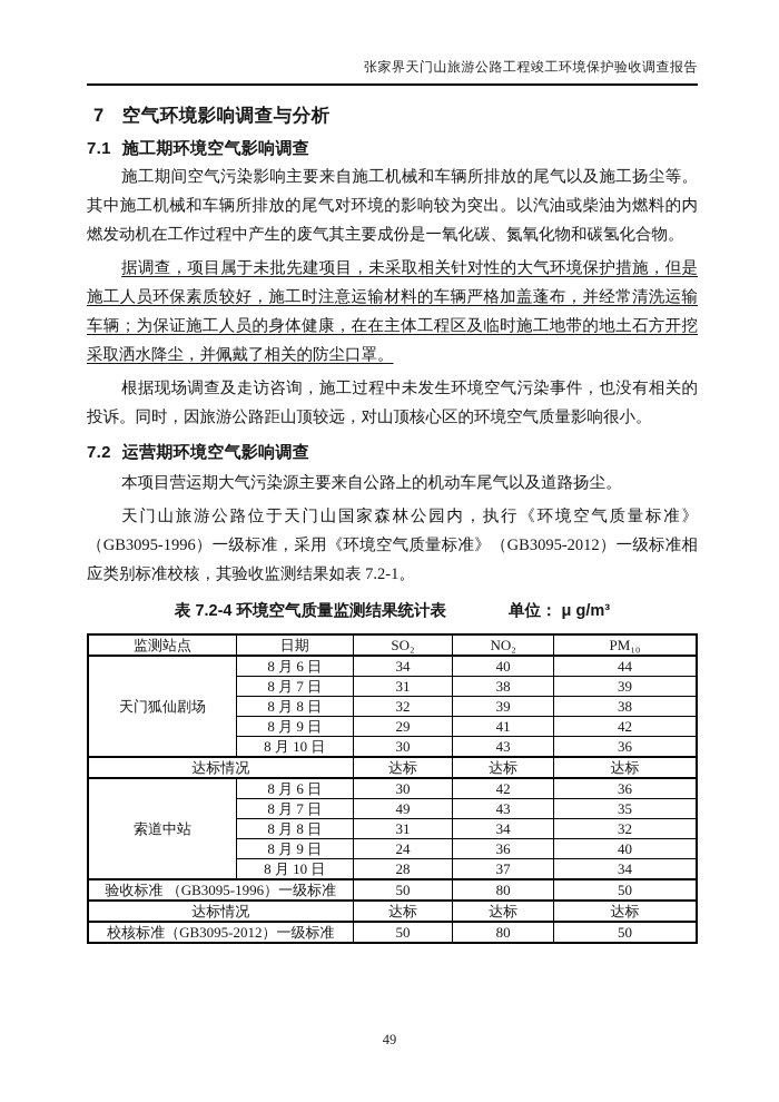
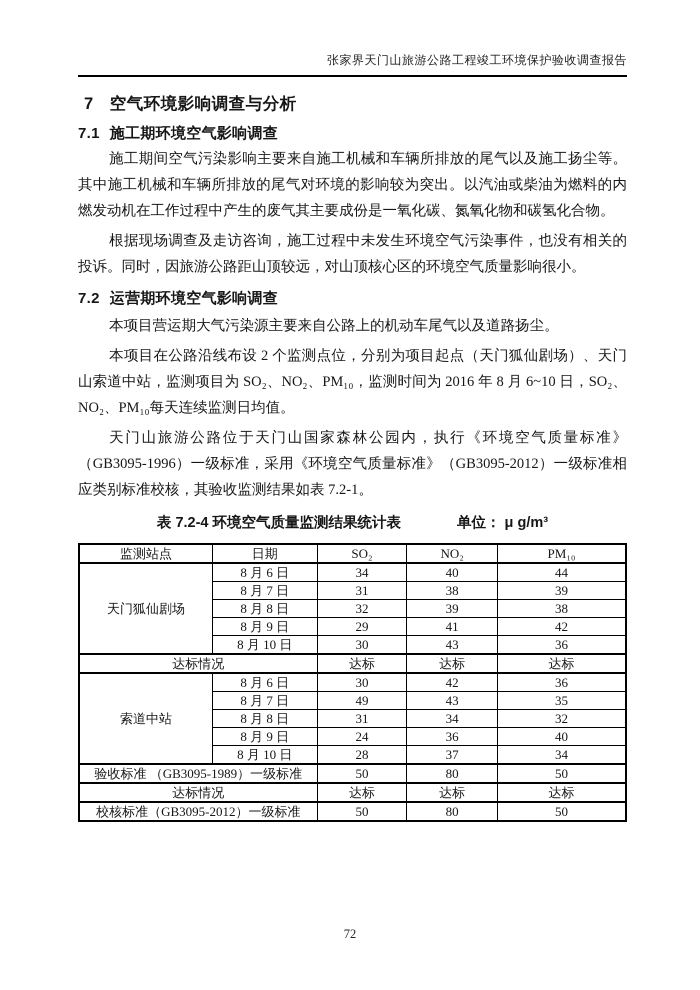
  张家界天门山旅游公路工程竣工环境保护验收调查报告
  7 空气环境影响调查与分析
  7.1 施工期环境空气影响调查
  施工期间空气污染影响主要来自施工机械和车辆所排放的尾气以及施工扬尘等。其中施工机械和车辆所排放的尾气对环境的影响较为突出。以汽油或柴油为燃料的内燃发动机在工作过程中产生的废气其主要成份是一氧化碳、氮氧化物和碳氢化合物。
- 据调查，项目属于未批先建项目，未采取相关针对性的大气环境保护措施，但是施工人员环保素质较好，施工时注意运输材料的车辆严格加盖蓬布，并经常清洗运输车辆；为保证施工人员的身体健康，在在主体工程区及临时施工地带的地土石方开挖采取洒水降尘，并佩戴了相关的防尘口罩。
  根据现场调查及走访咨询，施工过程中未发生环境空气污染事件，也没有相关的投诉。同时，因旅游公路距山顶较远，对山顶核心区的环境空气质量影响很小。
  7.2 运营期环境空气影响调查
  本项目营运期大气污染源主要来自公路上的机动车尾气以及道路扬尘。
+ 本项目在公路沿线布设 2 个监测点位，分别为项目起点（天门狐仙剧场）、天门山索道中站，监测项目为 SO₂、NO₂、PM₁₀，监测时间为 2016 年 8 月 6~10 日，SO₂、NO₂、PM₁₀每天连续监测日均值。
  天门山旅游公路位于天门山国家森林公园内，执行《环境空气质量标准》（GB3095-1996）一级标准，采用《环境空气质量标准》（GB3095-2012）一级标准相应类别标准校核，其验收监测结果如表 7.2-1。
  表 7.2-4 环境空气质量监测结果统计表
  单位： μ g/m³
  监测站点	日期	SO₂	NO₂	PM₁₀
  天门狐仙剧场	8 月 6 日	34	40	44
  8 月 7 日	31	38	39
  8 月 8 日	32	39	38
  8 月 9 日	29	41	42
  8 月 10 日	30	43	36
  达标情况	达标	达标	达标
  索道中站	8 月 6 日	30	42	36
  8 月 7 日	49	43	35
  8 月 8 日	31	34	32
  8 月 9 日	24	36	40
  8 月 10 日	28	37	34
- 验收标准 （GB3095-1996）一级标准	50	80	50
+ 验收标准 （GB3095-1989）一级标准	50	80	50
  达标情况	达标	达标	达标
  校核标准（GB3095-2012）一级标准	50	80	50
- 49
+ 72
